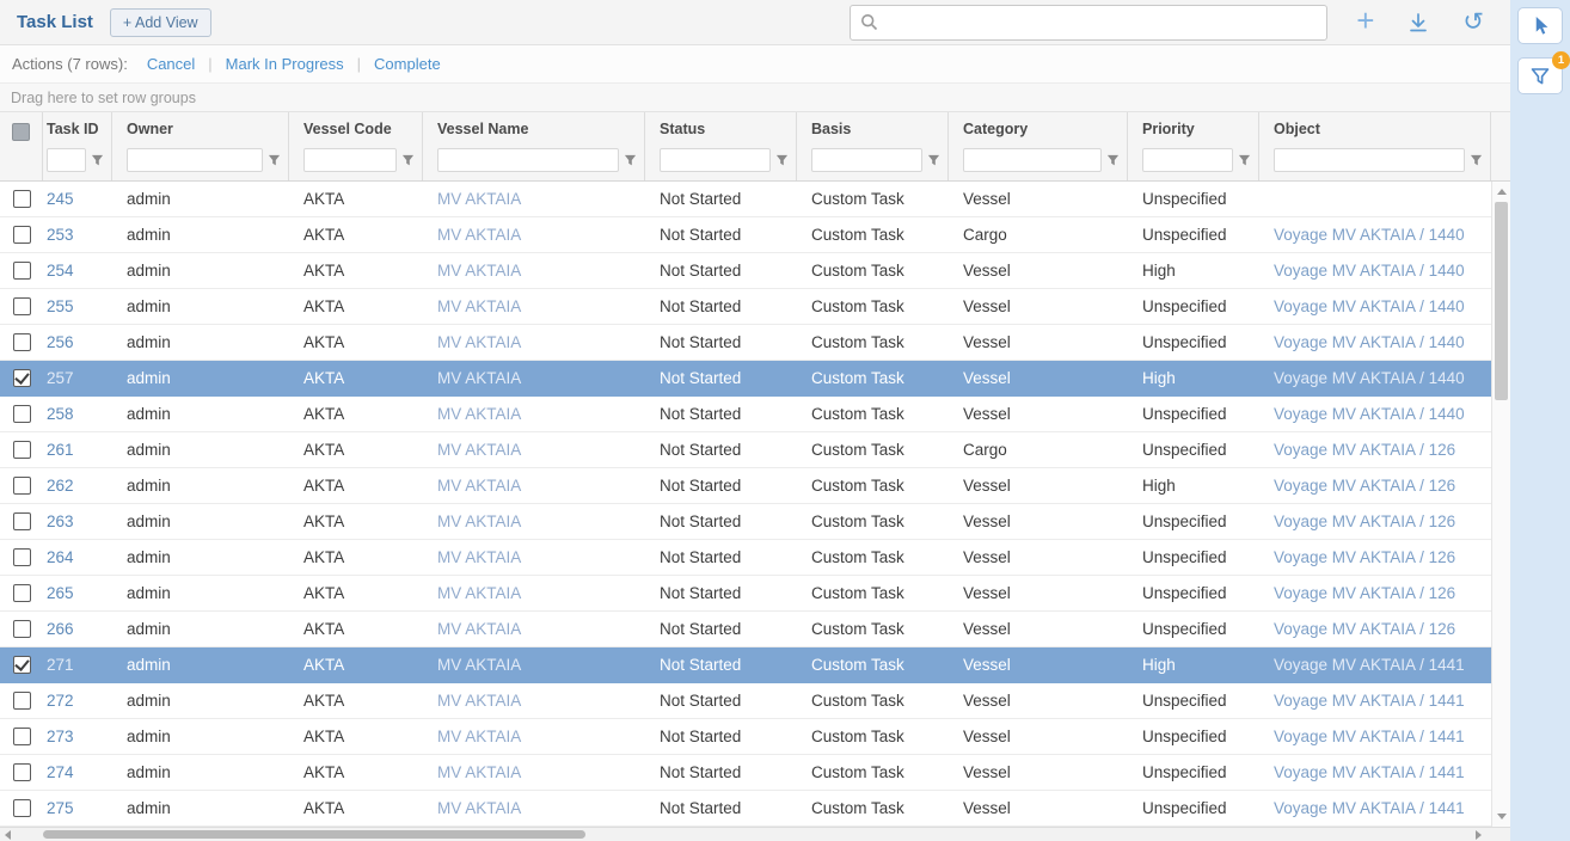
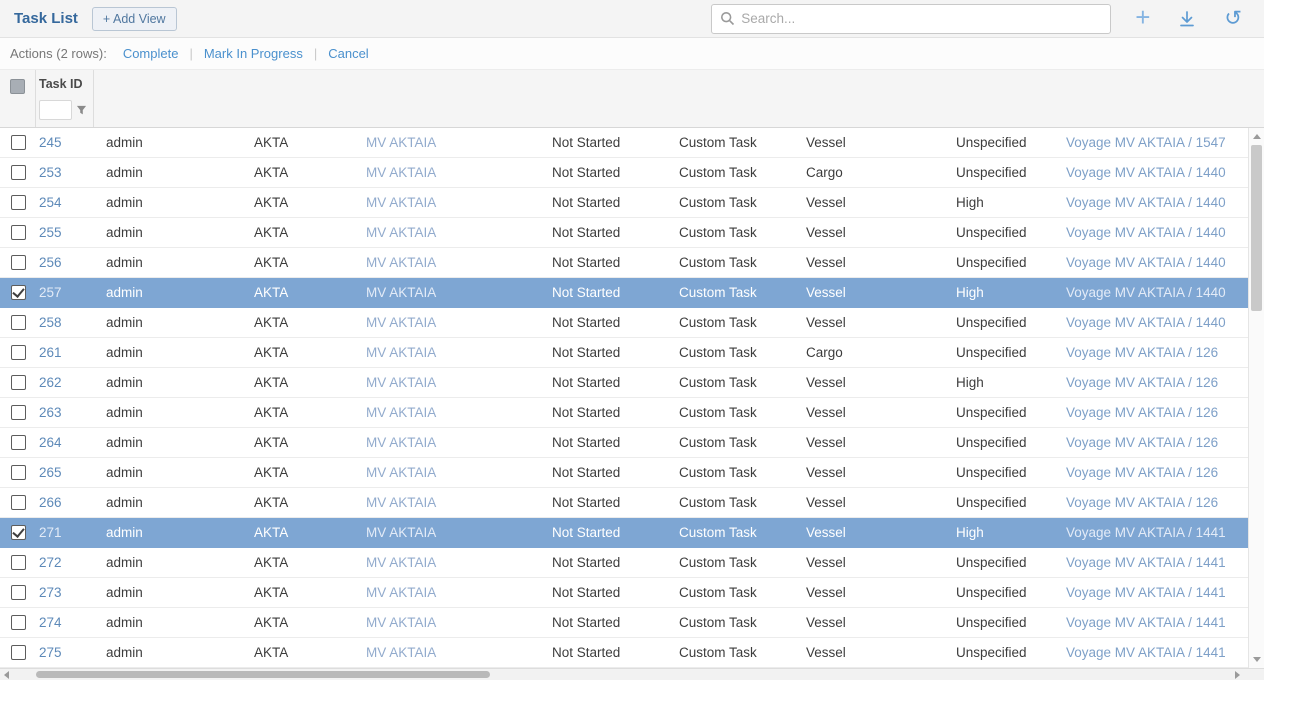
  Task List
  + Add View
+ Search...
  +
  ↺
- Actions (7 rows):
+ Actions (2 rows):
- Cancel
+ Complete
  |
  Mark In Progress
  |
- Complete
+ Cancel
- Drag here to set row groups
  Task ID
- Owner
- Vessel Code
- Vessel Name
- Status
- Basis
- Category
- Priority
- Object
  245
  admin
  AKTA
  MV AKTAIA
  Not Started
  Custom Task
  Vessel
  Unspecified
+ Voyage MV AKTAIA / 1547
  253
  admin
  AKTA
  MV AKTAIA
  Not Started
  Custom Task
  Cargo
  Unspecified
  Voyage MV AKTAIA / 1440
  254
  admin
  AKTA
  MV AKTAIA
  Not Started
  Custom Task
  Vessel
  High
  Voyage MV AKTAIA / 1440
  255
  admin
  AKTA
  MV AKTAIA
  Not Started
  Custom Task
  Vessel
  Unspecified
  Voyage MV AKTAIA / 1440
  256
  admin
  AKTA
  MV AKTAIA
  Not Started
  Custom Task
  Vessel
  Unspecified
  Voyage MV AKTAIA / 1440
  257
  admin
  AKTA
  MV AKTAIA
  Not Started
  Custom Task
  Vessel
  High
  Voyage MV AKTAIA / 1440
  258
  admin
  AKTA
  MV AKTAIA
  Not Started
  Custom Task
  Vessel
  Unspecified
  Voyage MV AKTAIA / 1440
  261
  admin
  AKTA
  MV AKTAIA
  Not Started
  Custom Task
  Cargo
  Unspecified
  Voyage MV AKTAIA / 126
  262
  admin
  AKTA
  MV AKTAIA
  Not Started
  Custom Task
  Vessel
  High
  Voyage MV AKTAIA / 126
  263
  admin
  AKTA
  MV AKTAIA
  Not Started
  Custom Task
  Vessel
  Unspecified
  Voyage MV AKTAIA / 126
  264
  admin
  AKTA
  MV AKTAIA
  Not Started
  Custom Task
  Vessel
  Unspecified
  Voyage MV AKTAIA / 126
  265
  admin
  AKTA
  MV AKTAIA
  Not Started
  Custom Task
  Vessel
  Unspecified
  Voyage MV AKTAIA / 126
  266
  admin
  AKTA
  MV AKTAIA
  Not Started
  Custom Task
  Vessel
  Unspecified
  Voyage MV AKTAIA / 126
  271
  admin
  AKTA
  MV AKTAIA
  Not Started
  Custom Task
  Vessel
  High
  Voyage MV AKTAIA / 1441
  272
  admin
  AKTA
  MV AKTAIA
  Not Started
  Custom Task
  Vessel
  Unspecified
  Voyage MV AKTAIA / 1441
  273
  admin
  AKTA
  MV AKTAIA
  Not Started
  Custom Task
  Vessel
  Unspecified
  Voyage MV AKTAIA / 1441
  274
  admin
  AKTA
  MV AKTAIA
  Not Started
  Custom Task
  Vessel
  Unspecified
  Voyage MV AKTAIA / 1441
  275
  admin
  AKTA
  MV AKTAIA
  Not Started
  Custom Task
  Vessel
  Unspecified
  Voyage MV AKTAIA / 1441
- 1
